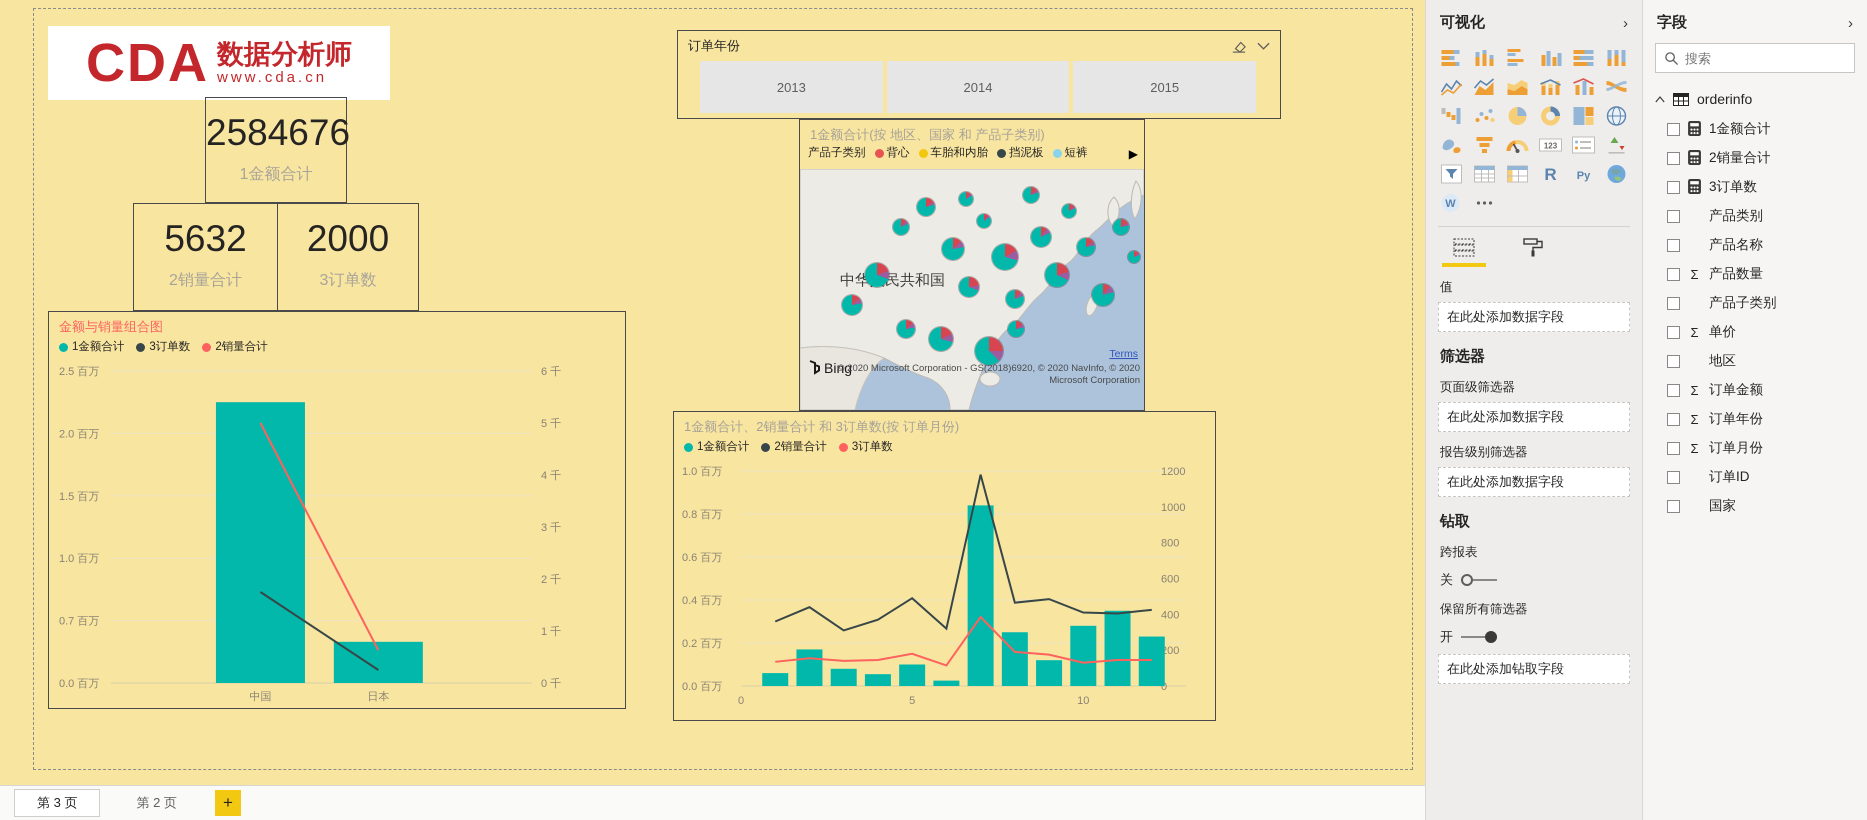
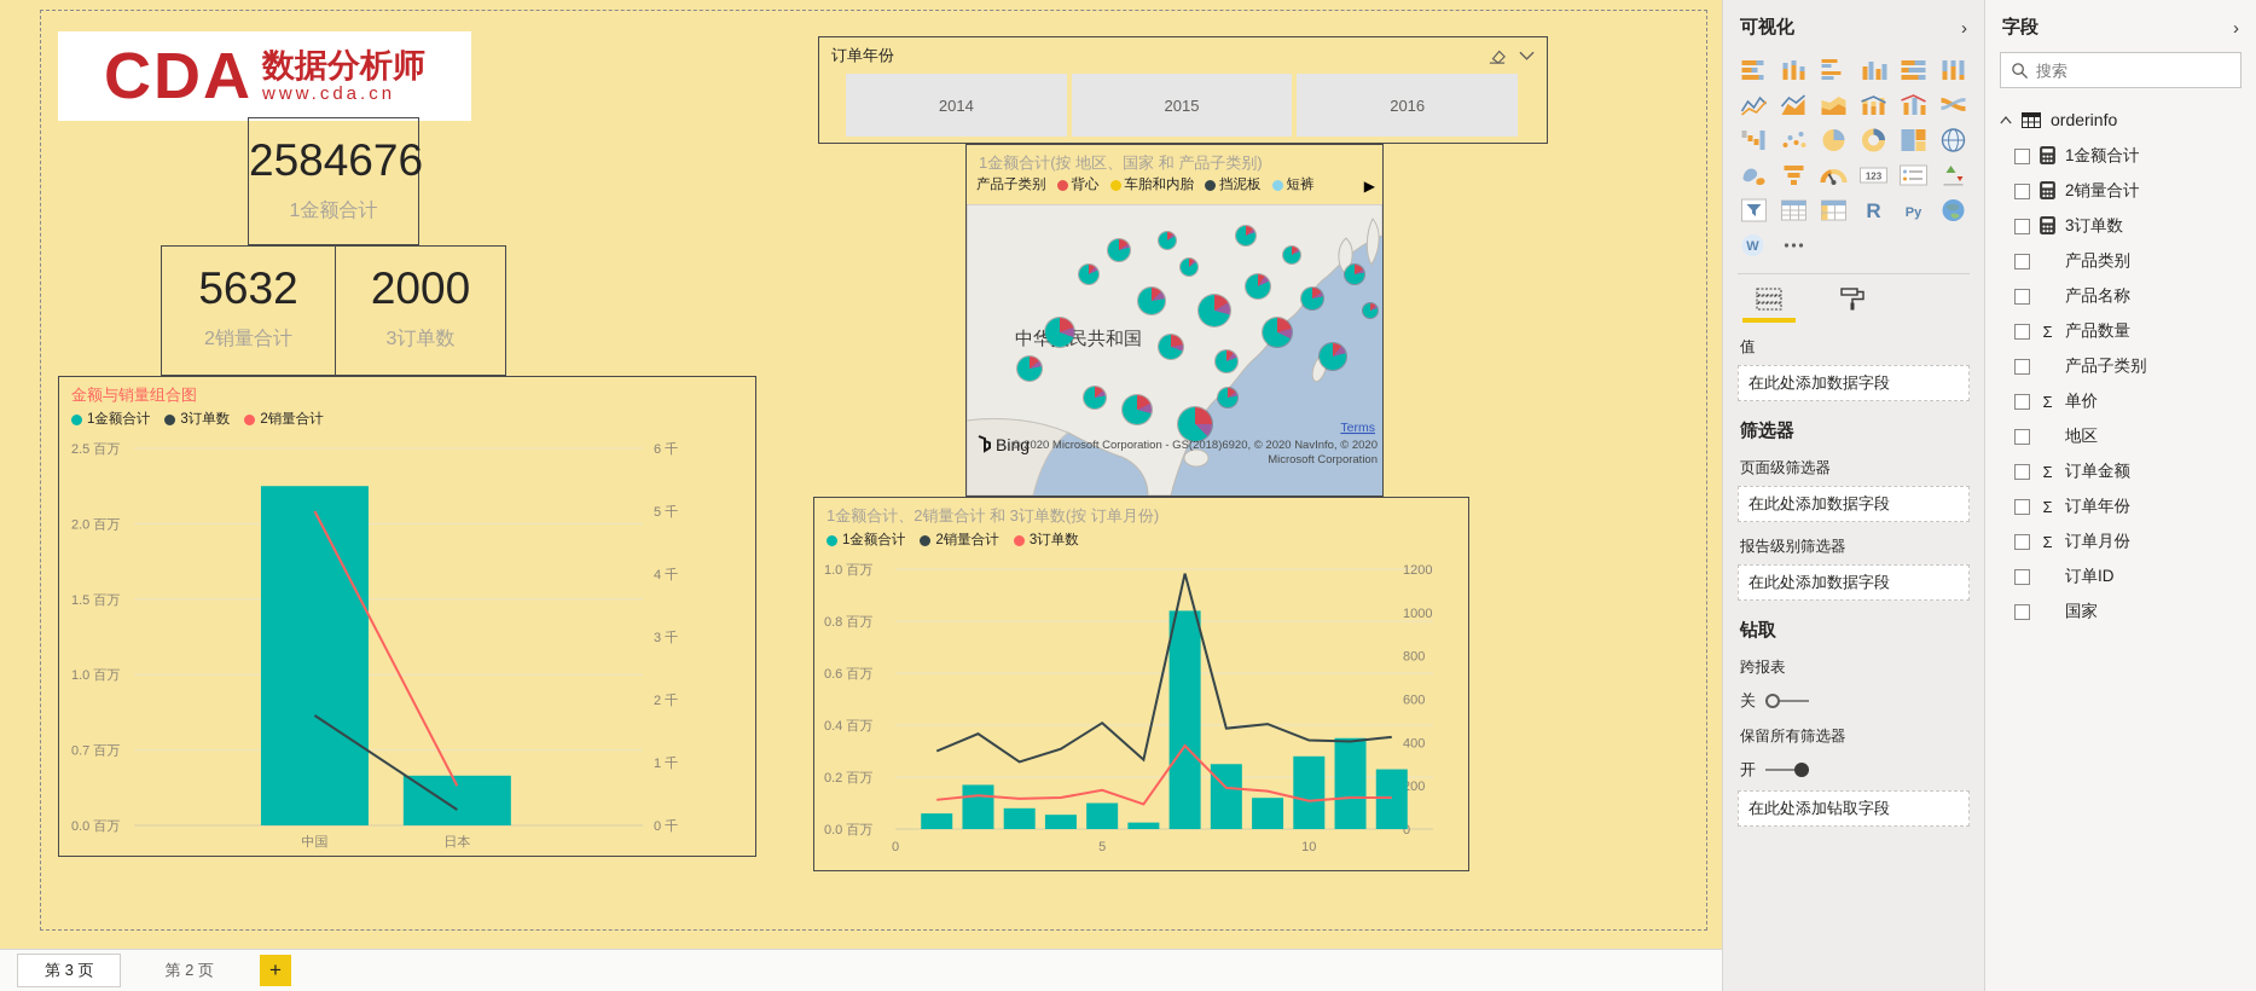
  CDA
  数据分析师
  www.cda.cn
  2584676
  1金额合计
  5632
  2销量合计
  2000
  3订单数
  金额与销量组合图
  1金额合计
  3订单数
  2销量合计
  0.0 百万
  0.7 百万
  1.0 百万
  1.5 百万
  2.0 百万
  2.5 百万
  0 千
  1 千
  2 千
  3 千
  4 千
  5 千
  6 千
  中国
  日本
  订单年份
- 2013
  2014
  2015
+ 2016
  1金额合计(按 地区、国家 和 产品子类别)
  产品子类别
  背心
  车胎和内胎
  挡泥板
  短裤
  ▶
  中华民共和国
  Bing
  Terms
  © 2020 Microsoft Corporation - GS(2018)6920, © 2020 NavInfo, © 2020
  Microsoft Corporation
  1金额合计、2销量合计 和 3订单数(按 订单月份)
  1金额合计
  2销量合计
  3订单数
  0.0 百万
  0.2 百万
  0.4 百万
  0.6 百万
  0.8 百万
  1.0 百万
  0
  400
  600
  800
  1000
  1200
  0
  5
  10
  第 3 页
  第 2 页
  +
  可视化
  ›
  123
  R
  Py
  W
  值
  在此处添加数据字段
  筛选器
  页面级筛选器
  在此处添加数据字段
  报告级别筛选器
  在此处添加数据字段
  钻取
  跨报表
  关
  保留所有筛选器
  开
  在此处添加钻取字段
  字段
  ›
  搜索
  orderinfo
  1金额合计
  2销量合计
  3订单数
  产品类别
  产品名称
  Σ
  产品数量
  产品子类别
  Σ
  单价
  地区
  Σ
  订单金额
  Σ
  订单年份
  Σ
  订单月份
  订单ID
  国家
